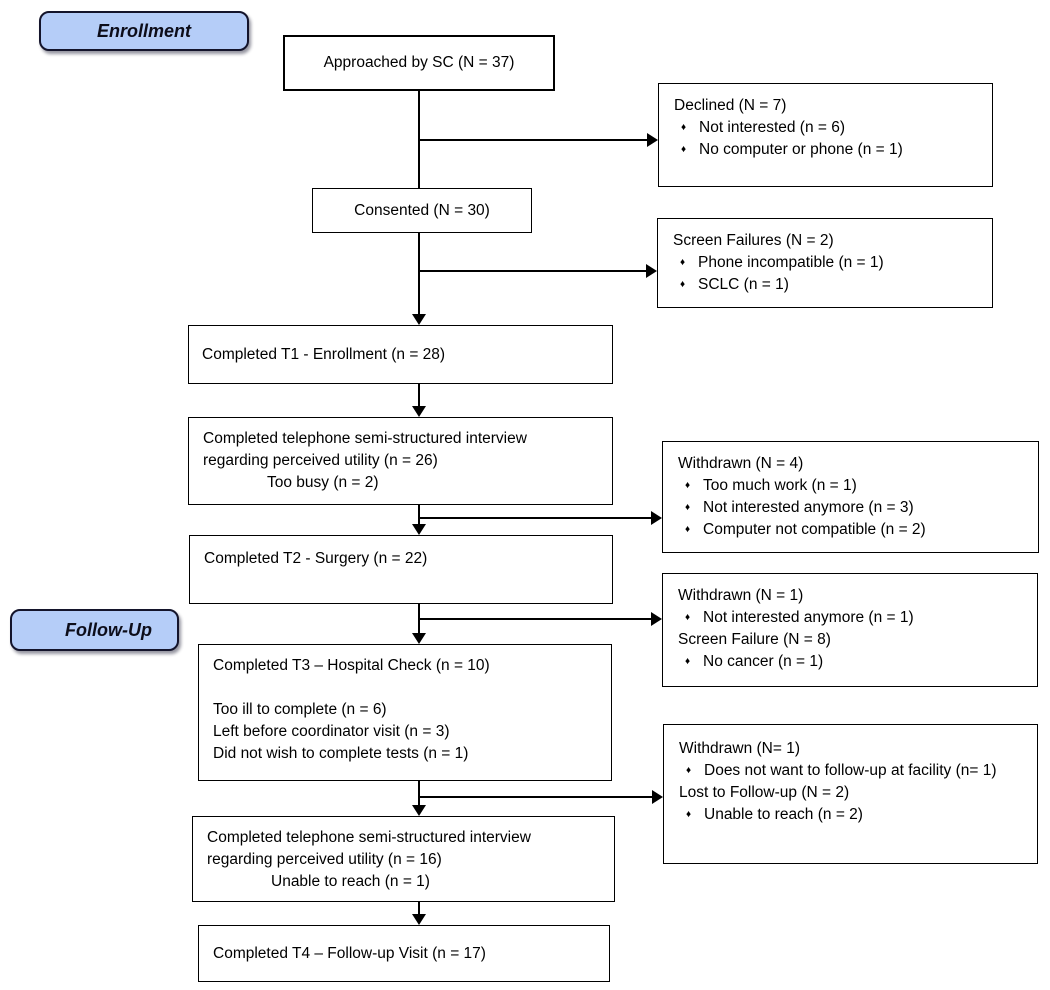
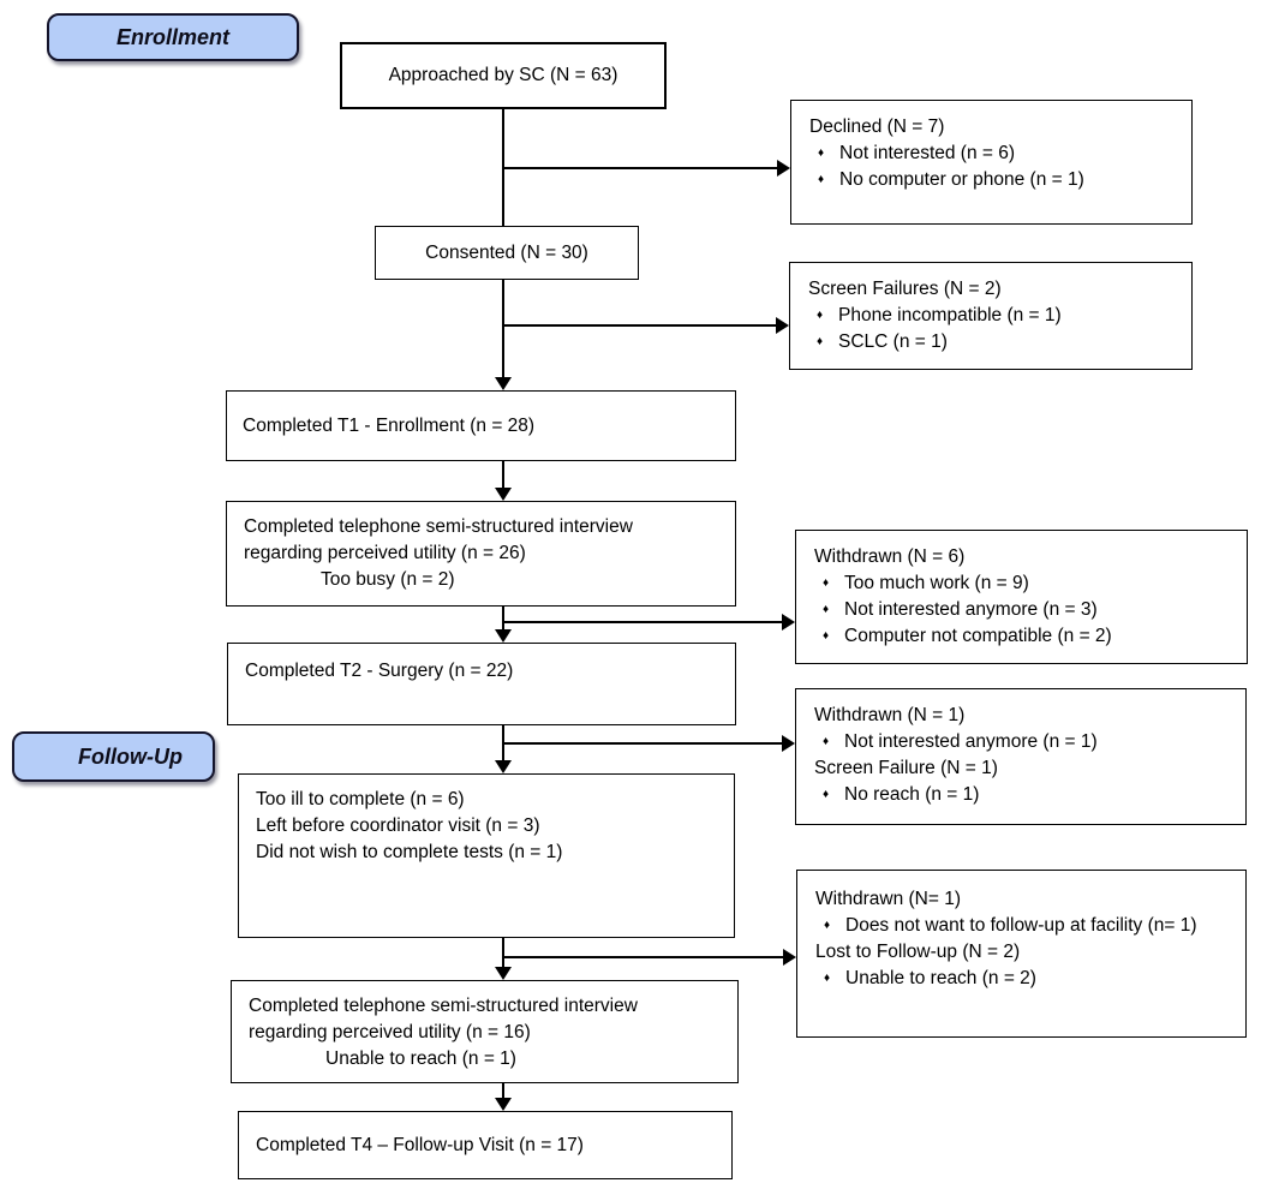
  Enrollment
  Follow-Up
- Approached by SC (N = 37)
+ Approached by SC (N = 63)
  Consented (N = 30)
  Completed T1 - Enrollment (n = 28)
  Completed telephone semi-structured interview
  regarding perceived utility (n = 26)
  Too busy (n = 2)
  Completed T2 - Surgery (n = 22)
- Completed T3 – Hospital Check (n = 10)
  Too ill to complete (n = 6)
  Left before coordinator visit (n = 3)
  Did not wish to complete tests (n = 1)
  Completed telephone semi-structured interview
  regarding perceived utility (n = 16)
  Unable to reach (n = 1)
  Completed T4 – Follow-up Visit (n = 17)
  Declined (N = 7)
  ♦
  Not interested (n = 6)
  ♦
  No computer or phone (n = 1)
  Screen Failures (N = 2)
  ♦
  Phone incompatible (n = 1)
  ♦
  SCLC (n = 1)
- Withdrawn (N = 4)
+ Withdrawn (N = 6)
  ♦
- Too much work (n = 1)
+ Too much work (n = 9)
  ♦
  Not interested anymore (n = 3)
  ♦
  Computer not compatible (n = 2)
  Withdrawn (N = 1)
  ♦
  Not interested anymore (n = 1)
- Screen Failure (N = 8)
+ Screen Failure (N = 1)
  ♦
- No cancer (n = 1)
+ No reach (n = 1)
  Withdrawn (N= 1)
  ♦
  Does not want to follow-up at facility (n= 1)
  Lost to Follow-up (N = 2)
  ♦
  Unable to reach (n = 2)
